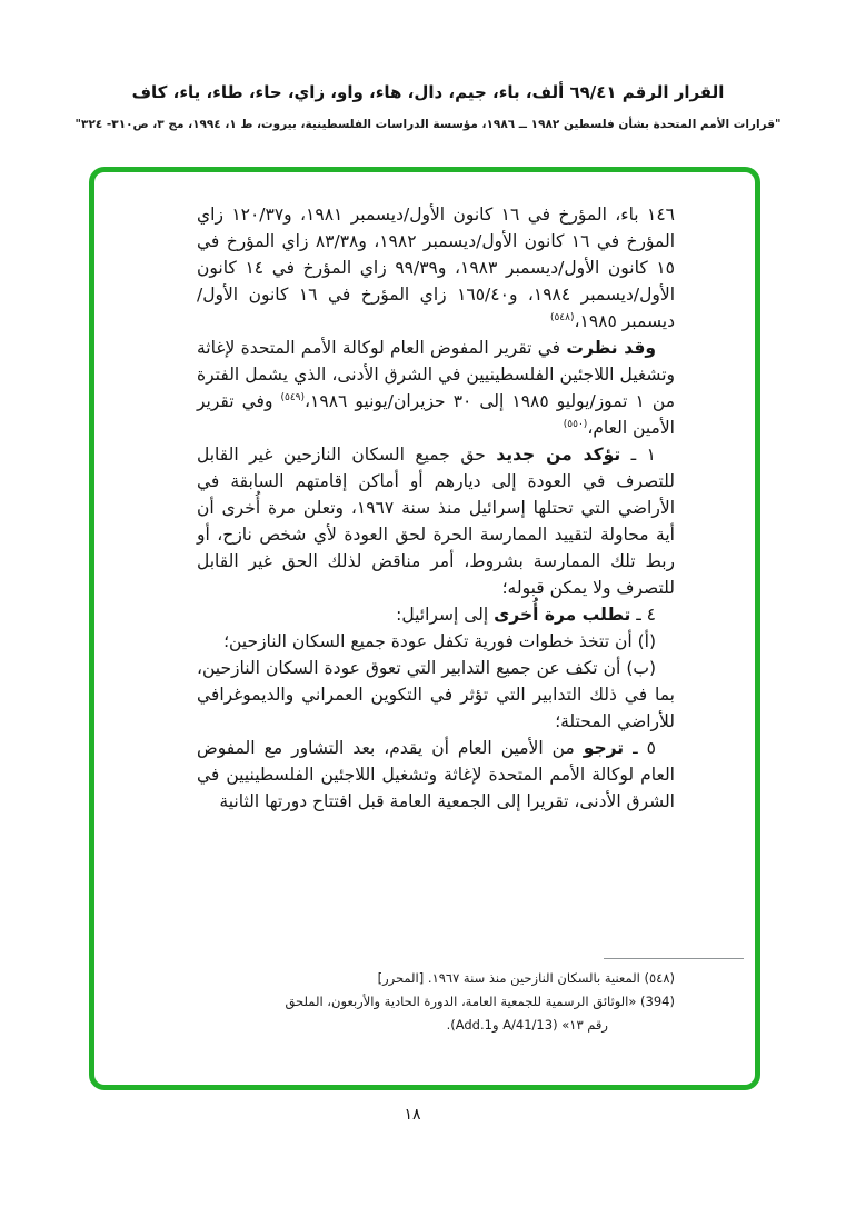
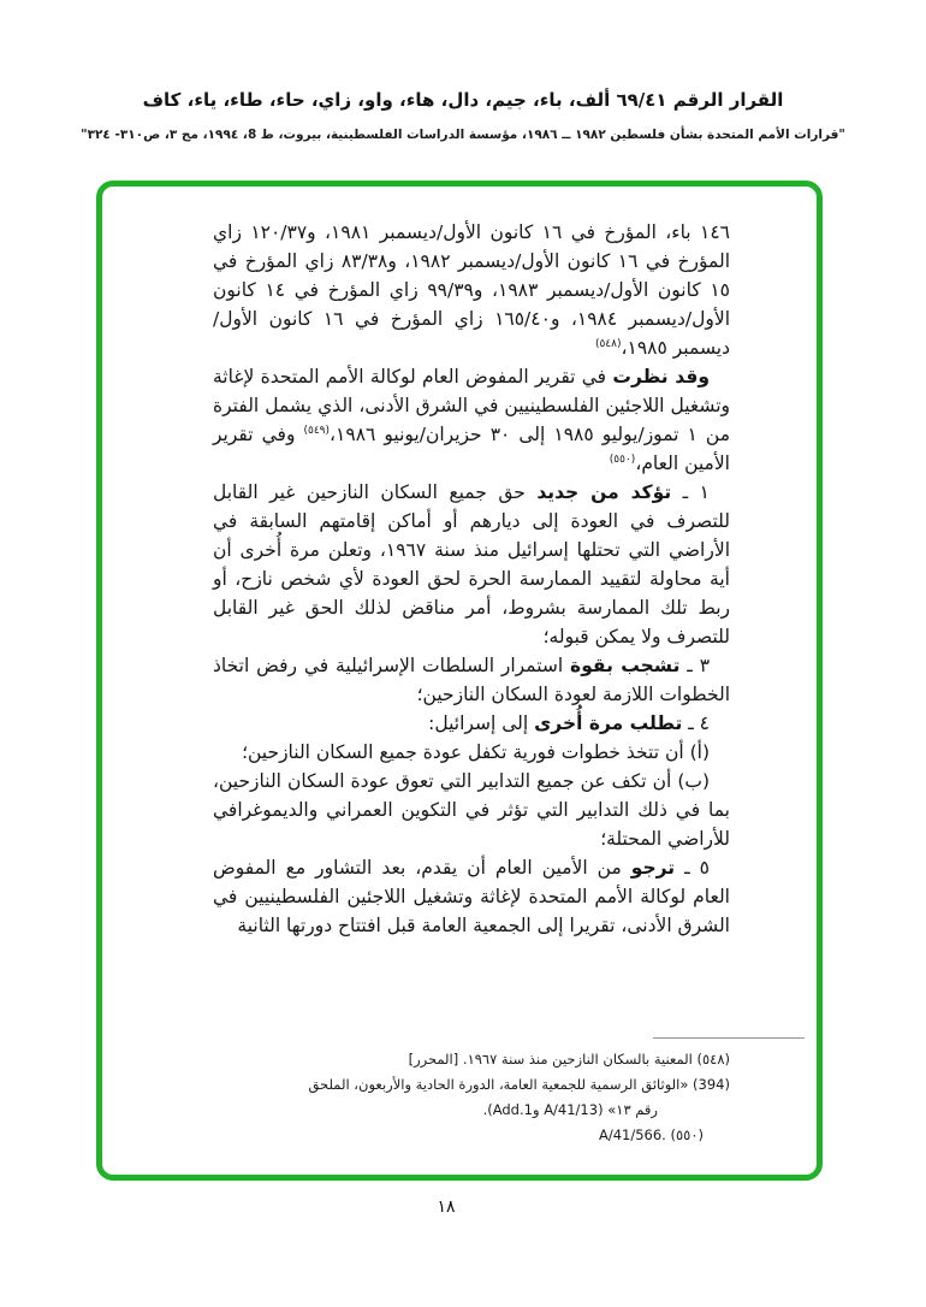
  القرار الرقم ٦٩/٤١ ألف، باء، جيم، دال، هاء، واو، زاي، حاء، طاء، ياء، كاف
- "قرارات الأمم المتحدة بشأن فلسطين ١٩٨٢ ــ ١٩٨٦، مؤسسة الدراسات الفلسطينية، بيروت، ط ١، ١٩٩٤، مج ٣، ص٣١٠- ٣٢٤"
+ "قرارات الأمم المتحدة بشأن فلسطين ١٩٨٢ ــ ١٩٨٦، مؤسسة الدراسات الفلسطينية، بيروت، ط 8، ١٩٩٤، مج ٣، ص٣١٠- ٣٢٤"
  ١٤٦ باء، المؤرخ في ١٦ كانون الأول/ديسمبر ١٩٨١، و١٢٠/٣٧ زاي المؤرخ في ١٦ كانون الأول/ديسمبر ١٩٨٢، و٨٣/٣٨ زاي المؤرخ في ١٥ كانون الأول/ديسمبر ١٩٨٣، و٩٩/٣٩ زاي المؤرخ في ١٤ كانون الأول/ديسمبر ١٩٨٤، و١٦٥/٤٠ زاي المؤرخ في ١٦ كانون الأول/ديسمبر ١٩٨٥،(٥٤٨)
  وقد نظرت في تقرير المفوض العام لوكالة الأمم المتحدة لإغاثة وتشغيل اللاجئين الفلسطينيين في الشرق الأدنى، الذي يشمل الفترة من ١ تموز/يوليو ١٩٨٥ إلى ٣٠ حزيران/يونيو ١٩٨٦،(٥٤٩) وفي تقرير الأمين العام،(٥٥٠)
  ١ ـ تؤكد من جديد حق جميع السكان النازحين غير القابل للتصرف في العودة إلى ديارهم أو أماكن إقامتهم السابقة في الأراضي التي تحتلها إسرائيل منذ سنة ١٩٦٧، وتعلن مرة أُخرى أن أية محاولة لتقييد الممارسة الحرة لحق العودة لأي شخص نازح، أو ربط تلك الممارسة بشروط، أمر مناقض لذلك الحق غير القابل للتصرف ولا يمكن قبوله؛
+ ٣ ـ تشجب بقوة استمرار السلطات الإسرائيلية في رفض اتخاذ الخطوات اللازمة لعودة السكان النازحين؛
  ٤ ـ تطلب مرة أُخرى إلى إسرائيل:
  (أ) أن تتخذ خطوات فورية تكفل عودة جميع السكان النازحين؛
  (ب) أن تكف عن جميع التدابير التي تعوق عودة السكان النازحين، بما في ذلك التدابير التي تؤثر في التكوين العمراني والديموغرافي للأراضي المحتلة؛
  ٥ ـ ترجو من الأمين العام أن يقدم، بعد التشاور مع المفوض العام لوكالة الأمم المتحدة لإغاثة وتشغيل اللاجئين الفلسطينيين في الشرق الأدنى، تقريرا إلى الجمعية العامة قبل افتتاح دورتها الثانية
  (٥٤٨) المعنية بالسكان النازحين منذ سنة ١٩٦٧. [المحرر]
  (394) «الوثائق الرسمية للجمعية العامة، الدورة الحادية والأربعون، الملحق
  رقم ١٣» (A/41/13 وAdd.1).
+ (٥٥٠) A/41/566.‎
  ١٨
